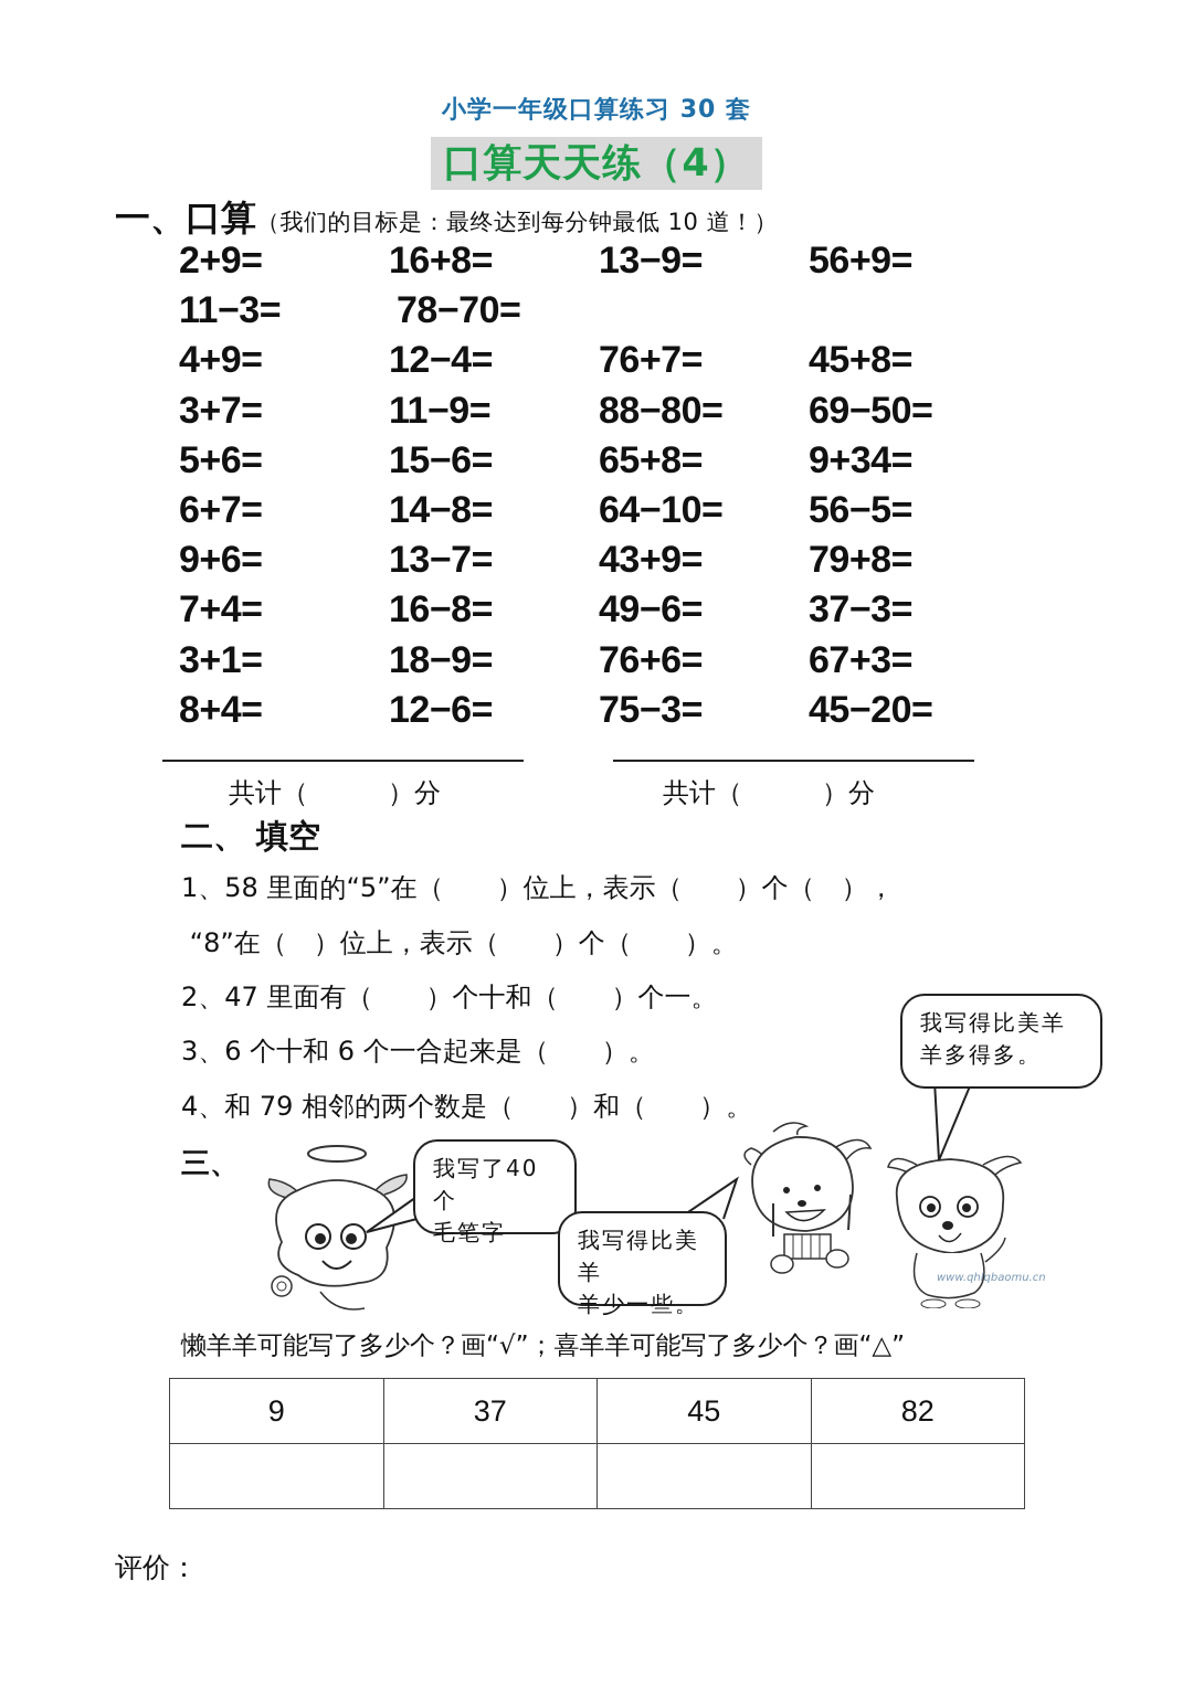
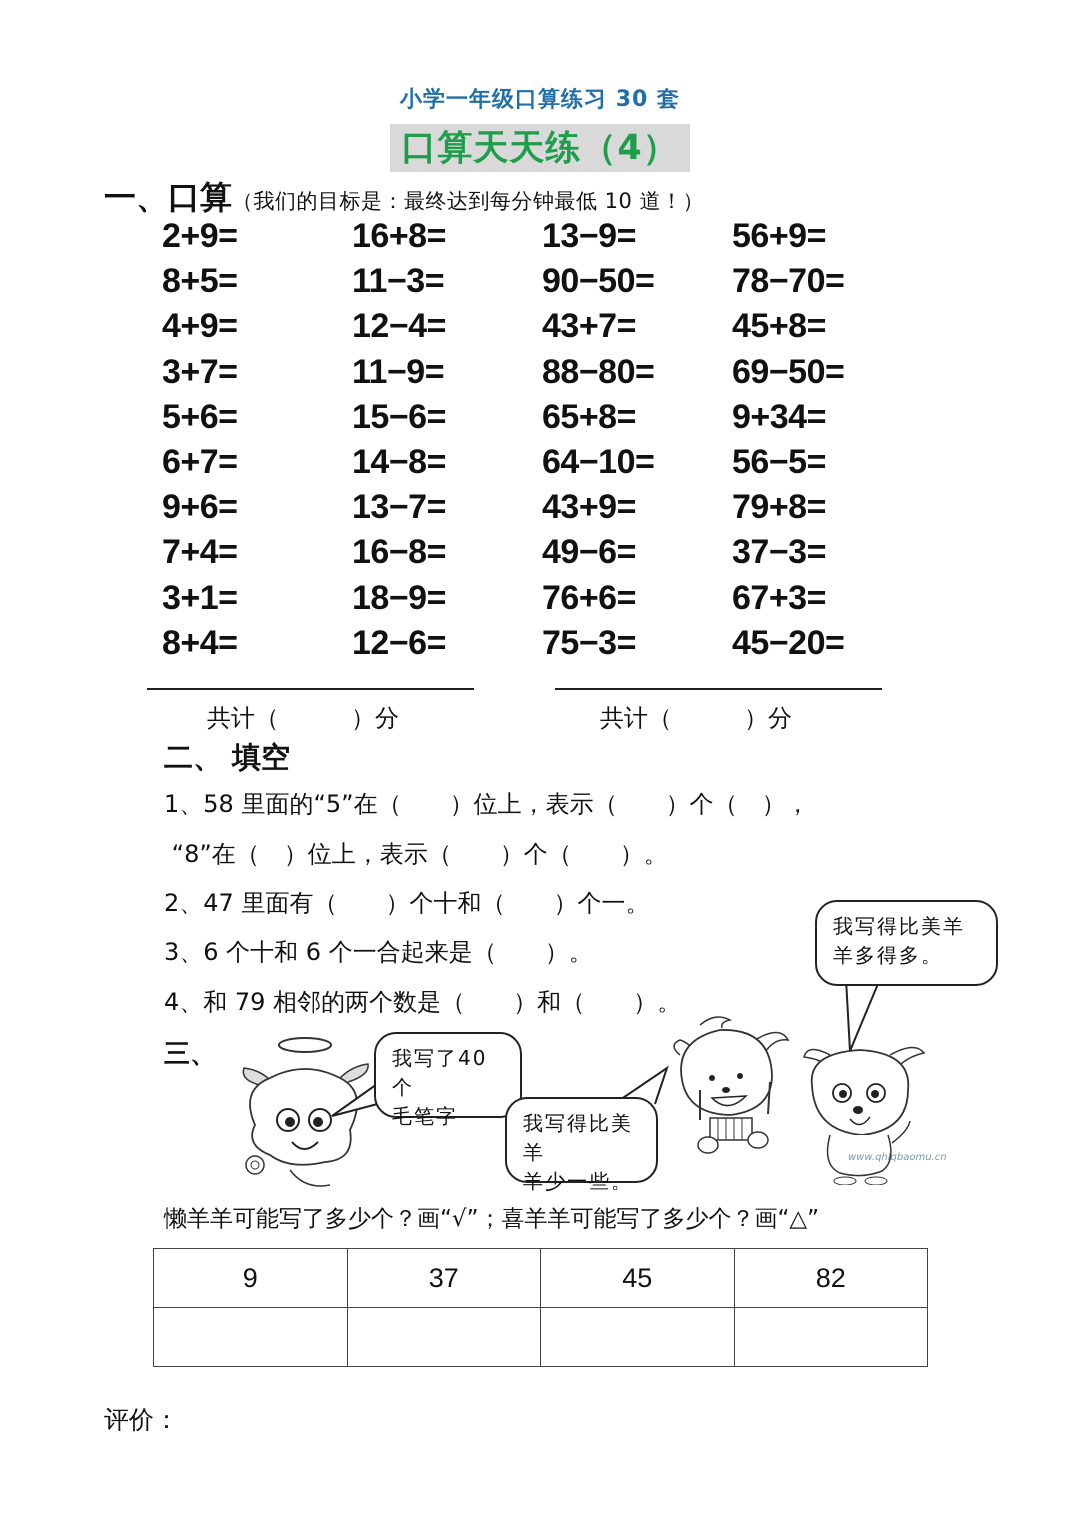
  小学一年级口算练习 30 套
  口算天天练（4）
  一、口算（我们的目标是：最终达到每分钟最低 10 道！）
  2+9=
  16+8=
  13−9=
  56+9=
+ 8+5=
  11−3=
+ 90−50=
  78−70=
  4+9=
  12−4=
- 76+7=
+ 43+7=
  45+8=
  3+7=
  11−9=
  88−80=
  69−50=
  5+6=
  15−6=
  65+8=
  9+34=
  6+7=
  14−8=
  64−10=
  56−5=
  9+6=
  13−7=
  43+9=
  79+8=
  7+4=
  16−8=
  49−6=
  37−3=
  3+1=
  18−9=
  76+6=
  67+3=
  8+4=
  12−6=
  75−3=
  45−20=
  共计（ ）分
  共计（ ）分
  二、 填空
  1、58 里面的“5”在（ ）位上，表示（ ）个（ ），
  “8”在（ ）位上，表示（ ）个（ ）。
  2、47 里面有（ ）个十和（ ）个一。
  3、6 个十和 6 个一合起来是（ ）。
  4、和 79 相邻的两个数是（ ）和（ ）。
  三、
  www.qhlqbaomu.cn
  我写了40个
  毛笔字
  我写得比美羊
  羊少一些。
  我写得比美羊
  羊多得多。
  懒羊羊可能写了多少个？画“√”；喜羊羊可能写了多少个？画“△”
  9	37	45	82
  评价：
